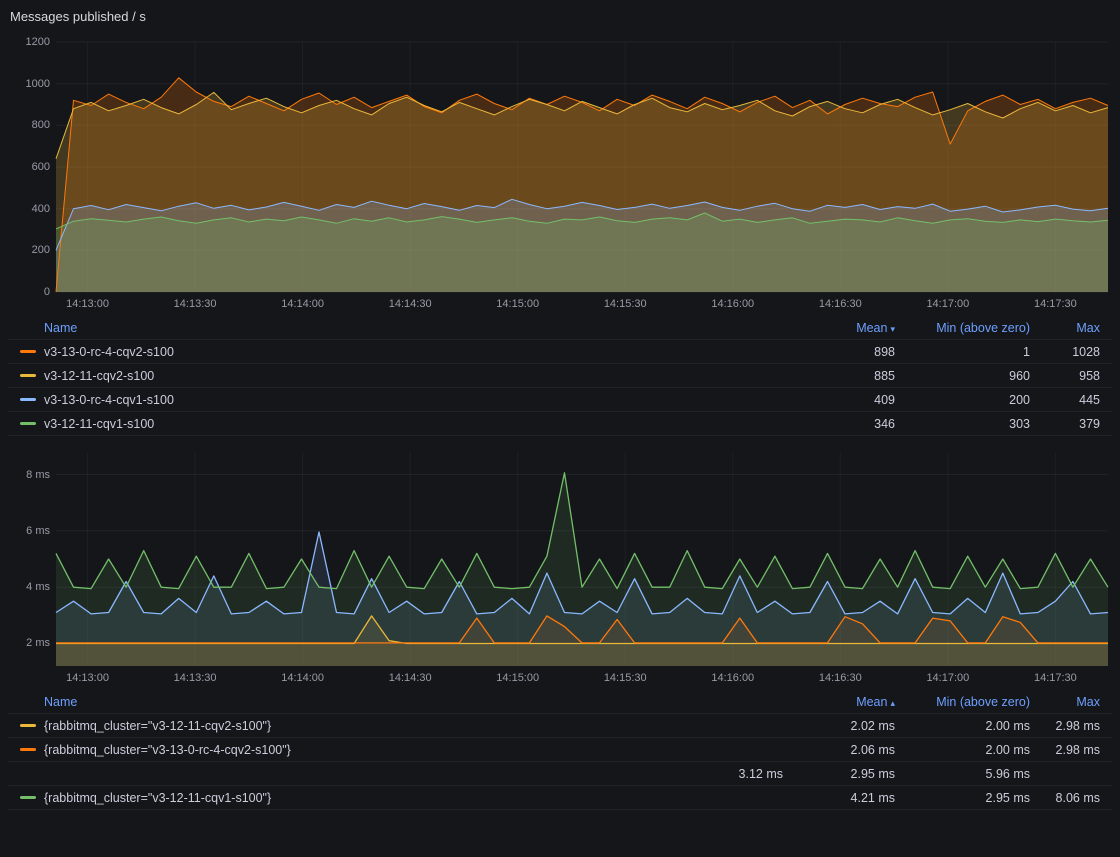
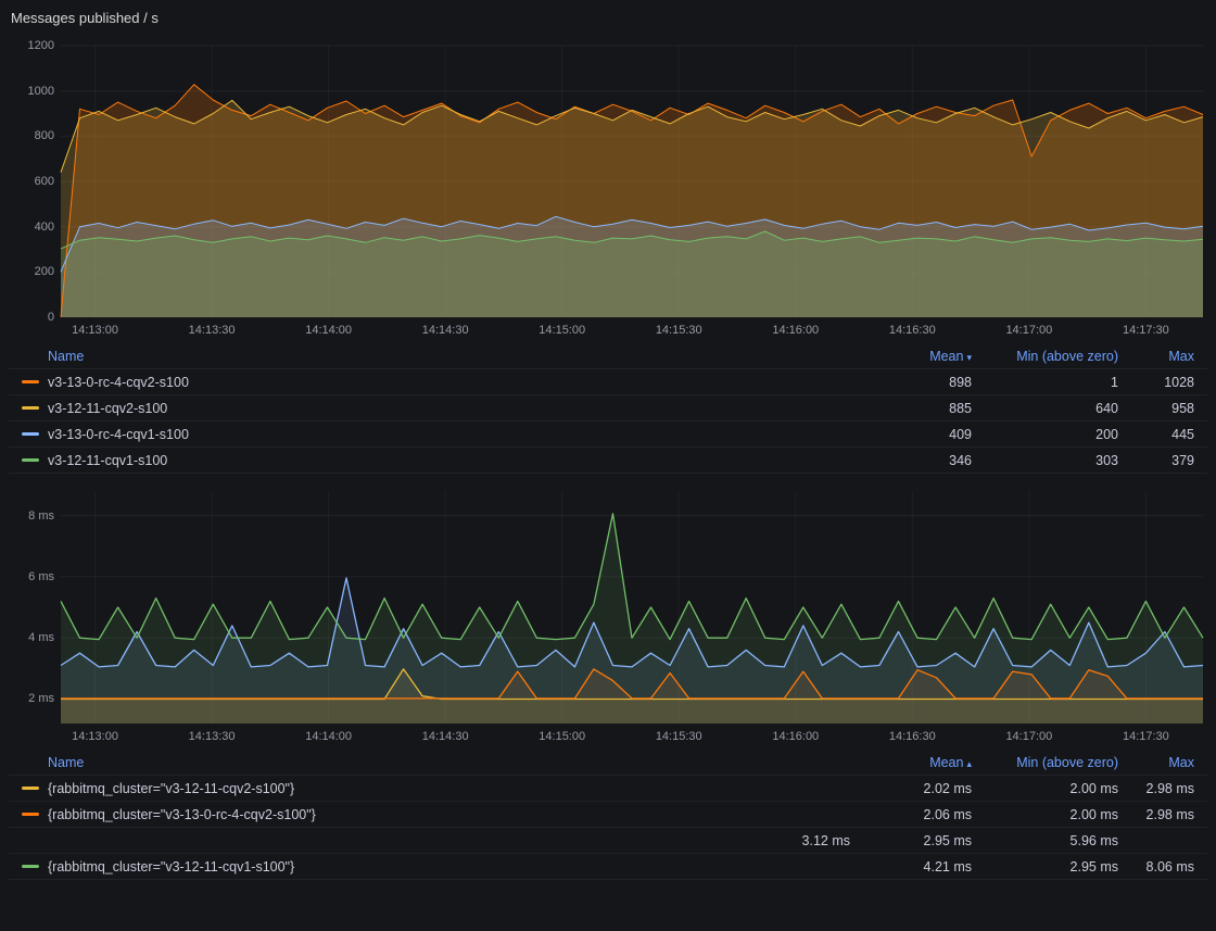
  Messages published / s
  0
  200
  400
  600
  800
  1000
  1200
  14:13:00
  14:13:30
  14:14:00
  14:14:30
  14:15:00
  14:15:30
  14:16:00
  14:16:30
  14:17:00
  14:17:30
  Name
  Mean ▾
  Min (above zero)
  Max
  v3-13-0-rc-4-cqv2-s100
  898
  1
  1028
  v3-12-11-cqv2-s100
  885
- 960
+ 640
  958
  v3-13-0-rc-4-cqv1-s100
  409
  200
  445
  v3-12-11-cqv1-s100
  346
  303
  379
  2 ms
  4 ms
  6 ms
  8 ms
  14:13:00
  14:13:30
  14:14:00
  14:14:30
  14:15:00
  14:15:30
  14:16:00
  14:16:30
  14:17:00
  14:17:30
  Name
  Mean ▴
  Min (above zero)
  Max
  {rabbitmq_cluster="v3-12-11-cqv2-s100"}
  2.02 ms
  2.00 ms
  2.98 ms
  {rabbitmq_cluster="v3-13-0-rc-4-cqv2-s100"}
  2.06 ms
  2.00 ms
  2.98 ms
  3.12 ms
  2.95 ms
  5.96 ms
  {rabbitmq_cluster="v3-12-11-cqv1-s100"}
  4.21 ms
  2.95 ms
  8.06 ms
